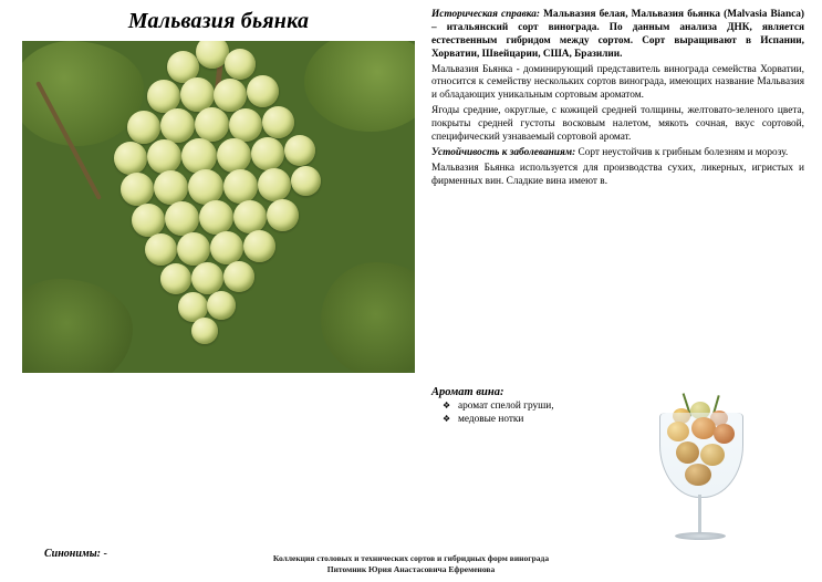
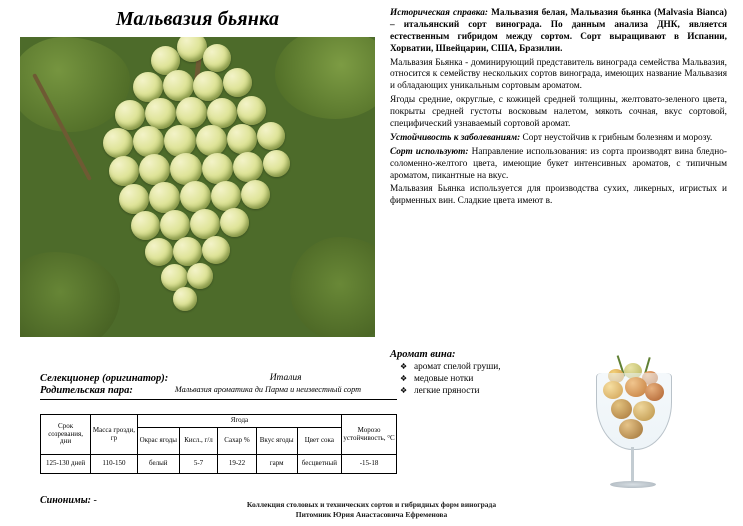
  Мальвазия бьянка
+ Селекционер (оригинатор):
+ Италия
+ Родительская пара:
+ Мальвазия ароматика ди Парма и неизвестный сорт
+ Срок созревания, дни	Масса грозди, гр	Ягода	Морозо устойчивость, °С
+ Окрас ягоды	Кисл., г/л	Сахар %	Вкус ягоды	Цвет сока
+ 125-130 дней	110-150	белый	5-7	19-22	гарм	бесцветный	-15-18
  Синонимы: -
  Историческая справка: Мальвазия белая, Мальвазия бьянка (Malvasia Bianca) – итальянский сорт винограда. По данным анализа ДНК, является естественным гибридом между сортом. Сорт выращивают в Испании, Хорватии, Швейцарии, США, Бразилии.
- Мальвазия Бьянка - доминирующий представитель винограда семейства Хорватии, относится к семейству нескольких сортов винограда, имеющих название Мальвазия и обладающих уникальным сортовым ароматом.
+ Мальвазия Бьянка - доминирующий представитель винограда семейства Мальвазия, относится к семейству нескольких сортов винограда, имеющих название Мальвазия и обладающих уникальным сортовым ароматом.
  Ягоды средние, округлые, с кожицей средней толщины, желтовато-зеленого цвета, покрыты средней густоты восковым налетом, мякоть сочная, вкус сортовой, специфический узнаваемый сортовой аромат.
  Устойчивость к заболеваниям: Сорт неустойчив к грибным болезням и морозу.
+ Сорт используют: Направление использования: из сорта производят вина бледно-соломенно-желтого цвета, имеющие букет интенсивных ароматов, с типичным ароматом, пикантные на вкус.
- Мальвазия Бьянка используется для производства сухих, ликерных, игристых и фирменных вин. Сладкие вина имеют в.
+ Мальвазия Бьянка используется для производства сухих, ликерных, игристых и фирменных вин. Сладкие цвета имеют в.
  Аромат вина:
  аромат спелой груши,
  медовые нотки
+ легкие пряности
  Коллекция столовых и технических сортов и гибридных форм винограда
  Питомник Юрия Анастасовича Ефременова
